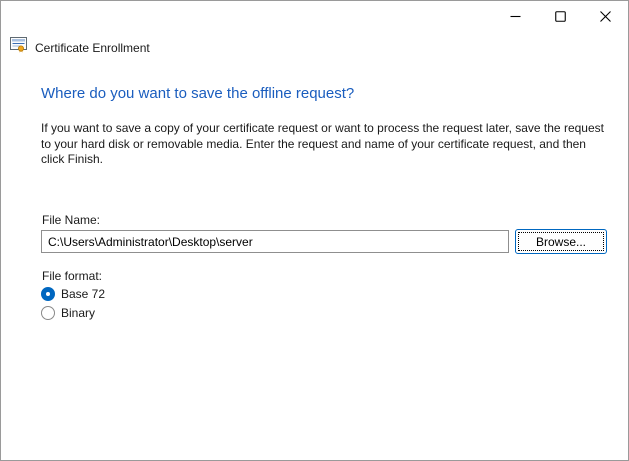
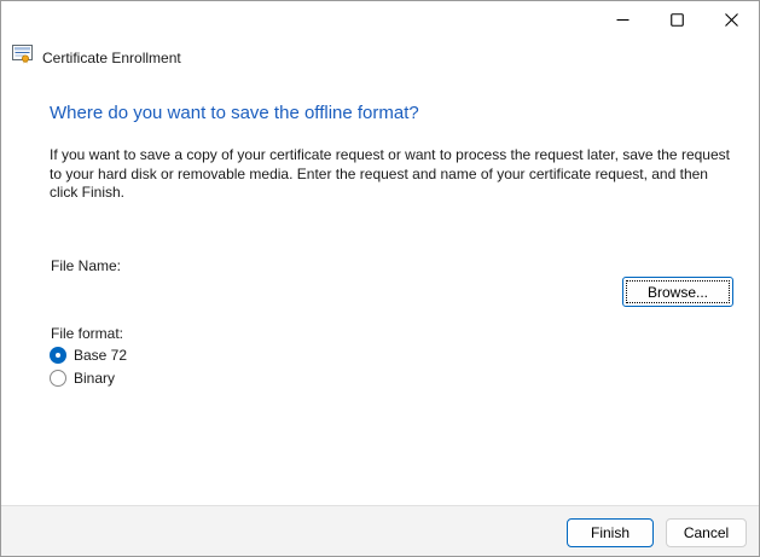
  Certificate Enrollment
- Where do you want to save the offline request?
+ Where do you want to save the offline format?
  If you want to save a copy of your certificate request or want to process the request later, save the request to your hard disk or removable media. Enter the request and name of your certificate request, and then click Finish.
  File Name:
- C:\Users\Administrator\Desktop\server
  Browse...
  File format:
  Base 72
  Binary
+ Finish
+ Cancel
